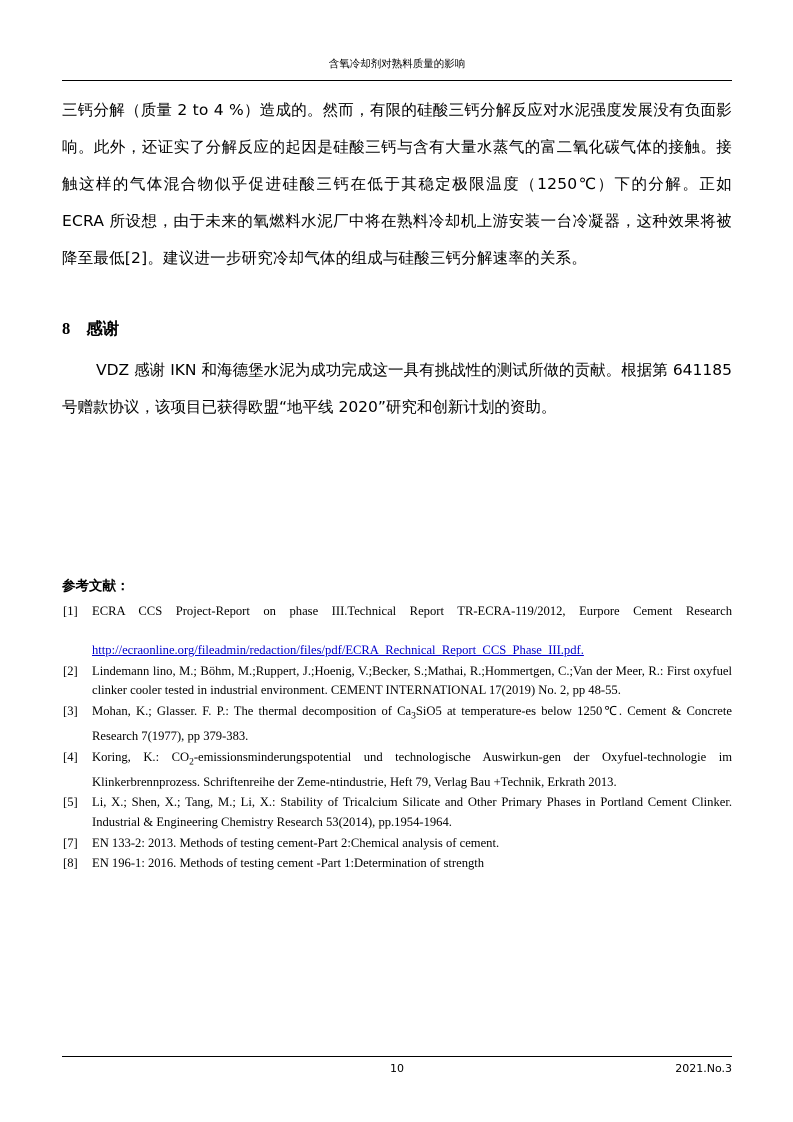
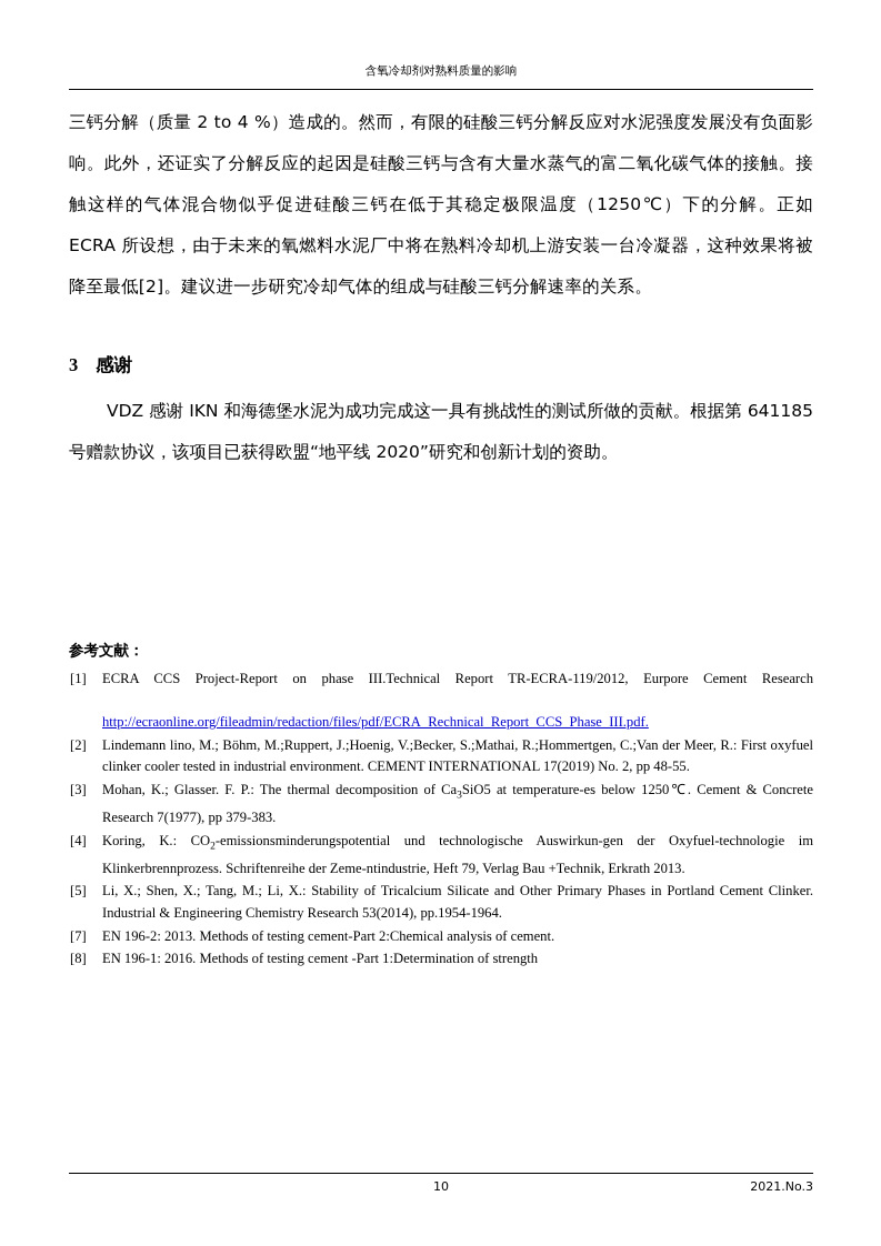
  含氧冷却剂对熟料质量的影响
  三钙分解（质量 2 to 4 %）造成的。然而，有限的硅酸三钙分解反应对水泥强度发展没有负面影响。此外，还证实了分解反应的起因是硅酸三钙与含有大量水蒸气的富二氧化碳气体的接触。接触这样的气体混合物似乎促进硅酸三钙在低于其稳定极限温度（1250℃）下的分解。正如 ECRA 所设想，由于未来的氧燃料水泥厂中将在熟料冷却机上游安装一台冷凝器，这种效果将被降至最低[2]。建议进一步研究冷却气体的组成与硅酸三钙分解速率的关系。
- 8 感谢
+ 3 感谢
  VDZ 感谢 IKN 和海德堡水泥为成功完成这一具有挑战性的测试所做的贡献。根据第 641185 号赠款协议，该项目已获得欧盟“地平线 2020”研究和创新计划的资助。
  参考文献：
  [1]
  ECRA CCS Project-Report on phase III.Technical Report TR-ECRA-119/2012, Eurpore Cement Research
  http://ecraonline.org/fileadmin/redaction/files/pdf/ECRA_Rechnical_Report_CCS_Phase_III.pdf.
  [2]
  Lindemann lino, M.; Böhm, M.;Ruppert, J.;Hoenig, V.;Becker, S.;Mathai, R.;Hommertgen, C.;Van der Meer, R.: First oxyfuel clinker cooler tested in industrial environment. CEMENT INTERNATIONAL 17(2019) No. 2, pp 48-55.
  [3]
  Mohan, K.; Glasser. F. P.: The thermal decomposition of Ca3SiO5 at temperature-es below 1250℃. Cement & Concrete Research 7(1977), pp 379-383.
  [4]
  Koring, K.: CO2-emissionsminderungspotential und technologische Auswirkun-gen der Oxyfuel-technologie im Klinkerbrennprozess. Schriftenreihe der Zeme-ntindustrie, Heft 79, Verlag Bau +Technik, Erkrath 2013.
  [5]
  Li, X.; Shen, X.; Tang, M.; Li, X.: Stability of Tricalcium Silicate and Other Primary Phases in Portland Cement Clinker. Industrial & Engineering Chemistry Research 53(2014), pp.1954-1964.
  [7]
- EN 133-2: 2013. Methods of testing cement-Part 2:Chemical analysis of cement.
+ EN 196-2: 2013. Methods of testing cement-Part 2:Chemical analysis of cement.
  [8]
  EN 196-1: 2016. Methods of testing cement -Part 1:Determination of strength
  10
  2021.No.3
